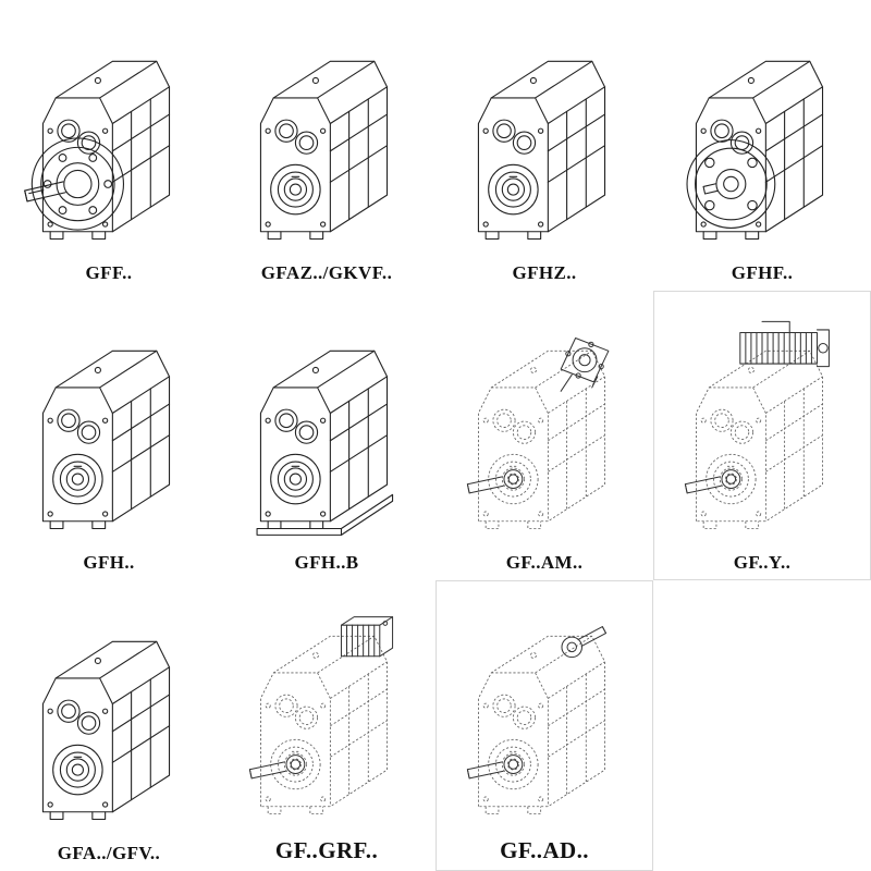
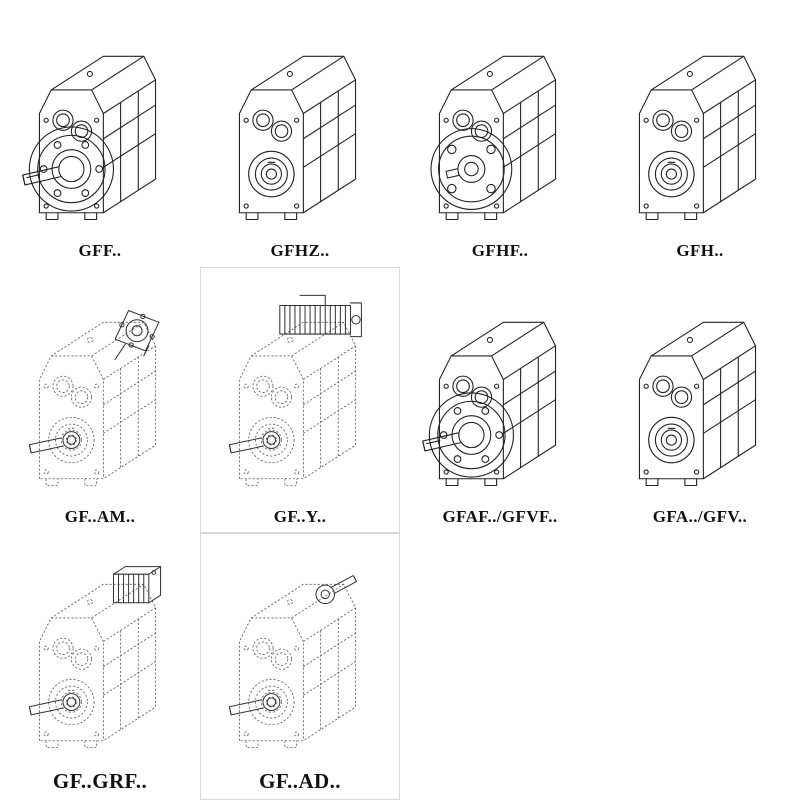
  GFF..
- GFAZ../GKVF..
  GFHZ..
  GFHF..
  GFH..
- GFH..B
  GF..AM..
  GF..Y..
+ GFAF../GFVF..
  GFA../GFV..
  GF..GRF..
  GF..AD..
